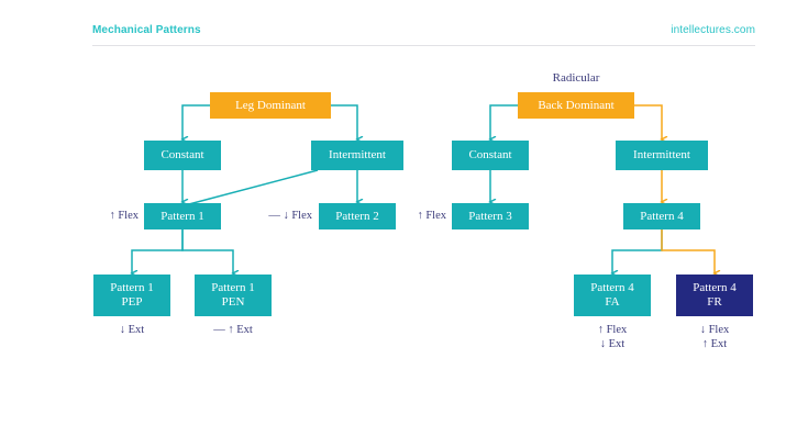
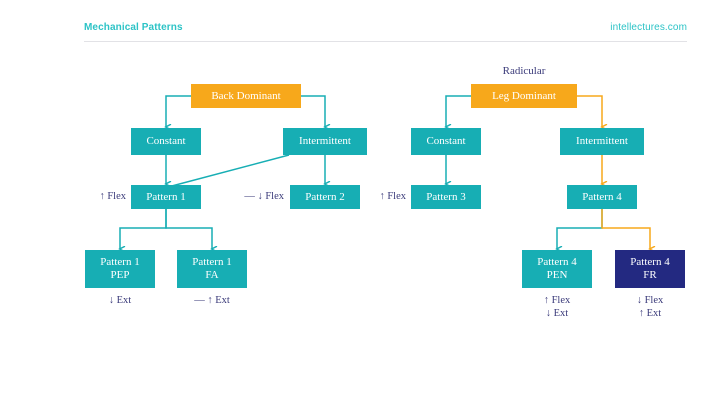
  Mechanical Patterns
  intellectures.com
  Radicular
- Leg Dominant
+ Back Dominant
  Constant
  Intermittent
  Pattern 1
  Pattern 2
  Pattern 1
  PEP
  Pattern 1
- PEN
+ FA
- Back Dominant
+ Leg Dominant
  Constant
  Intermittent
  Pattern 3
  Pattern 4
  Pattern 4
- FA
+ PEN
  Pattern 4
  FR
  ↑ Flex
  — ↓ Flex
  ↑ Flex
  ↓ Ext
  — ↑ Ext
  ↑ Flex
  ↓ Ext
  ↓ Flex
  ↑ Ext
